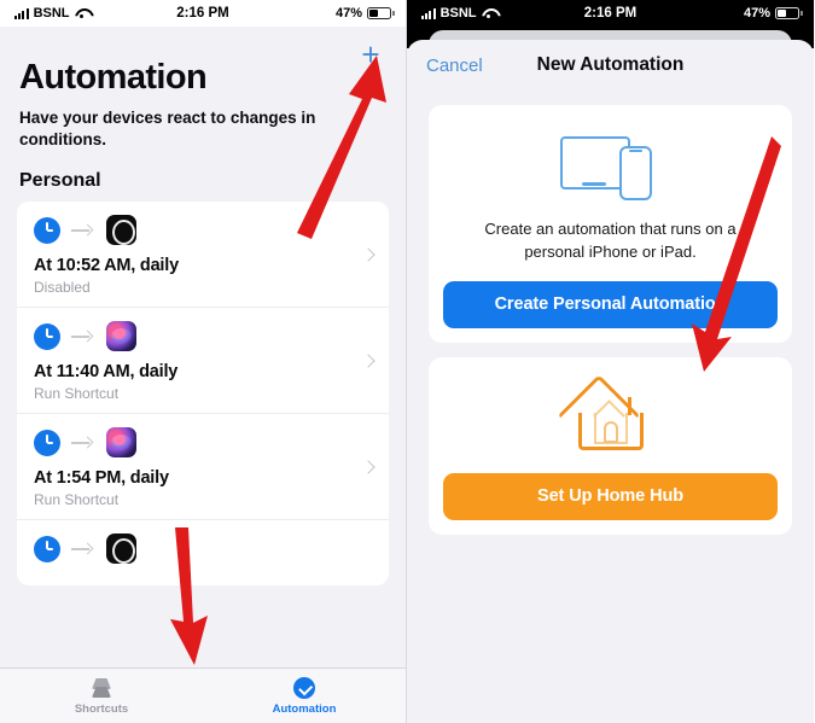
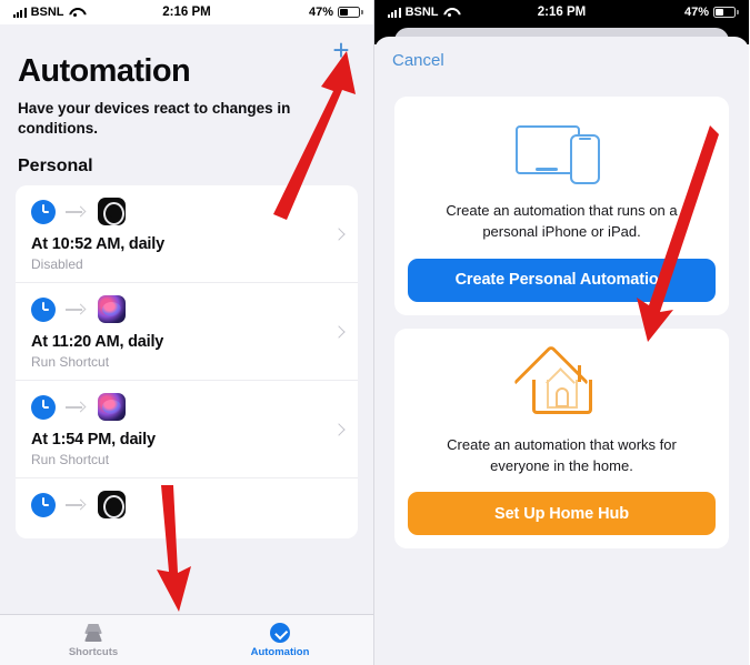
  BSNL
  2:16 PM
  47%
  +
  Automation
  Have your devices react to changes in conditions.
  Personal
  At 10:52 AM, daily
  Disabled
- At 11:40 AM, daily
+ At 11:20 AM, daily
  Run Shortcut
  At 1:54 PM, daily
  Run Shortcut
  Shortcuts
  Automation
  BSNL
  2:16 PM
  47%
  Cancel
- New Automation
  Create an automation that runs on a personal iPhone or iPad.
  Create Personal Automatio
+ Create an automation that works for everyone in the home.
  Set Up Home Hub
